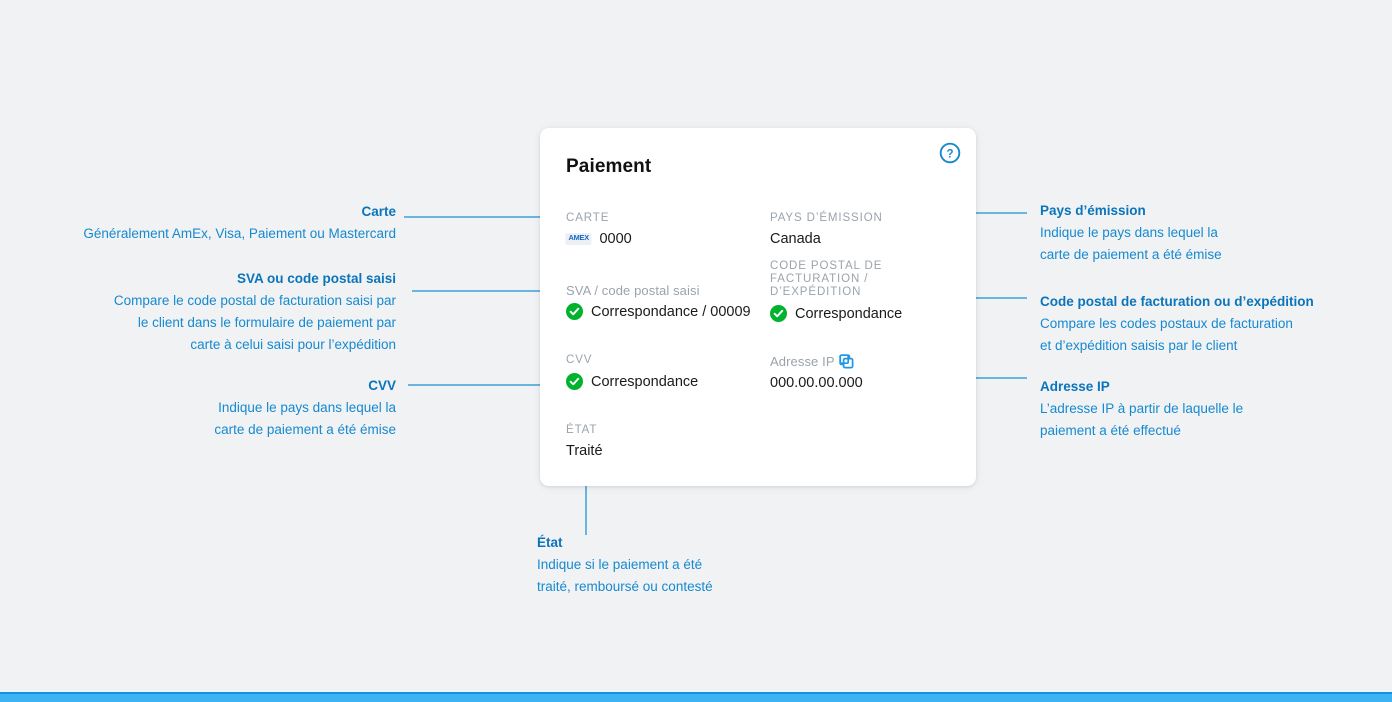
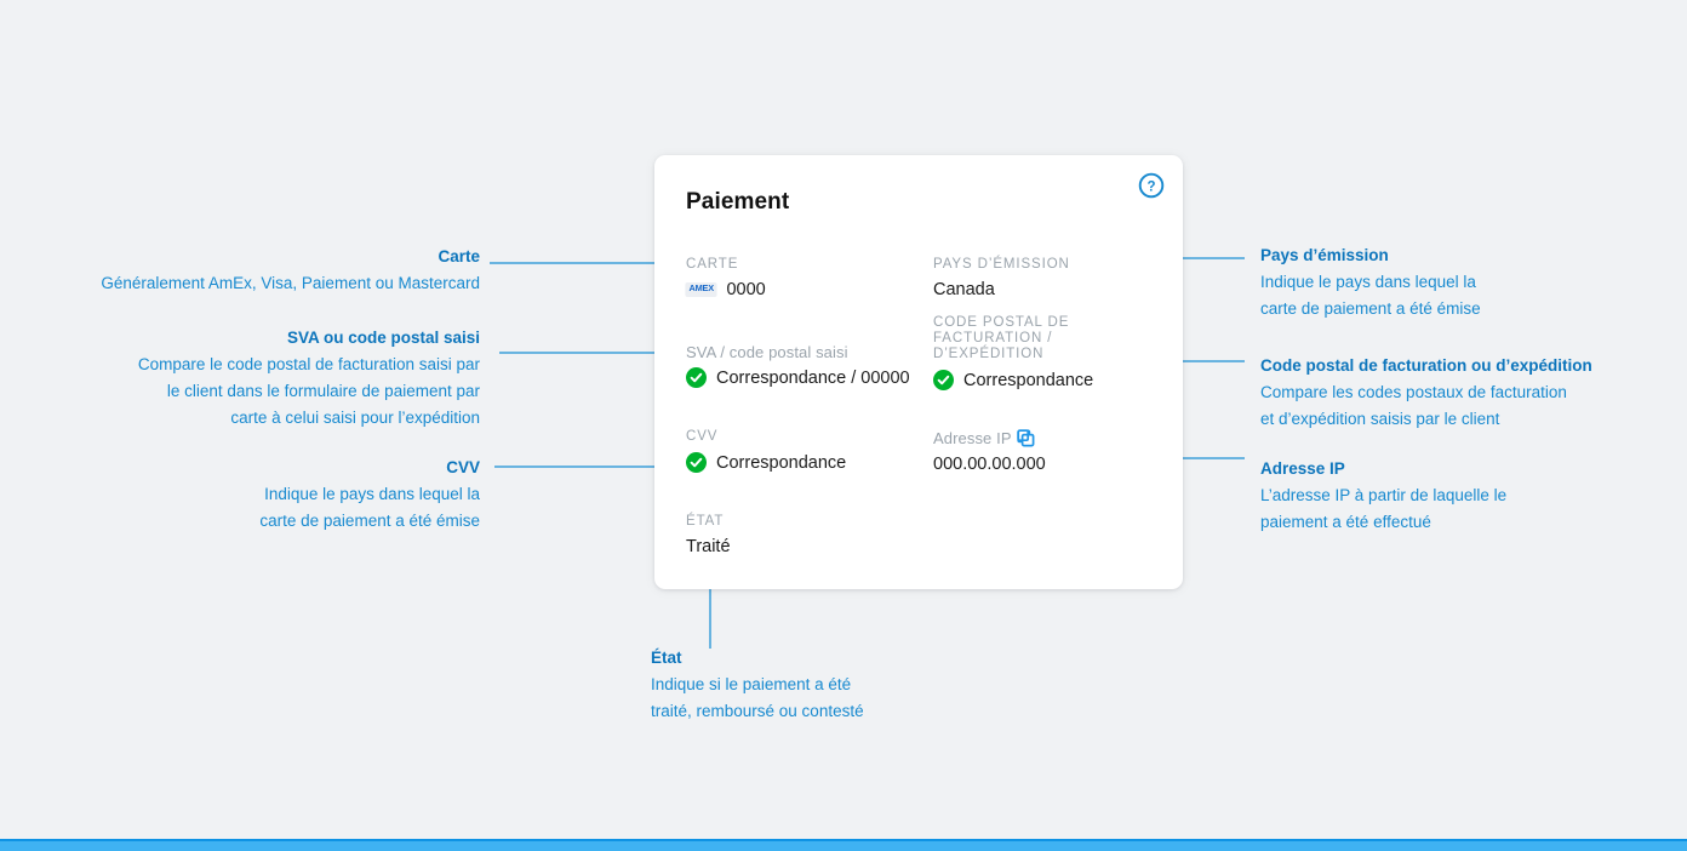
  Paiement
  ?
  CARTE
  0000
  SVA / code postal saisi
- Correspondance / 00009
+ Correspondance / 00000
  CVV
  Correspondance
  ÉTAT
  Traité
  PAYS D’ÉMISSION
  Canada
  CODE POSTAL DE
  FACTURATION /
  D’EXPÉDITION
  Correspondance
  Adresse IP
  000.00.00.000
  Carte
  Généralement AmEx, Visa, Paiement ou Mastercard
  SVA ou code postal saisi
  Compare le code postal de facturation saisi par
  le client dans le formulaire de paiement par
  carte à celui saisi pour l’expédition
  CVV
  Indique le pays dans lequel la
  carte de paiement a été émise
  Pays d’émission
  Indique le pays dans lequel la
  carte de paiement a été émise
  Code postal de facturation ou d’expédition
  Compare les codes postaux de facturation
  et d’expédition saisis par le client
  Adresse IP
  L’adresse IP à partir de laquelle le
  paiement a été effectué
  État
  Indique si le paiement a été
  traité, remboursé ou contesté
